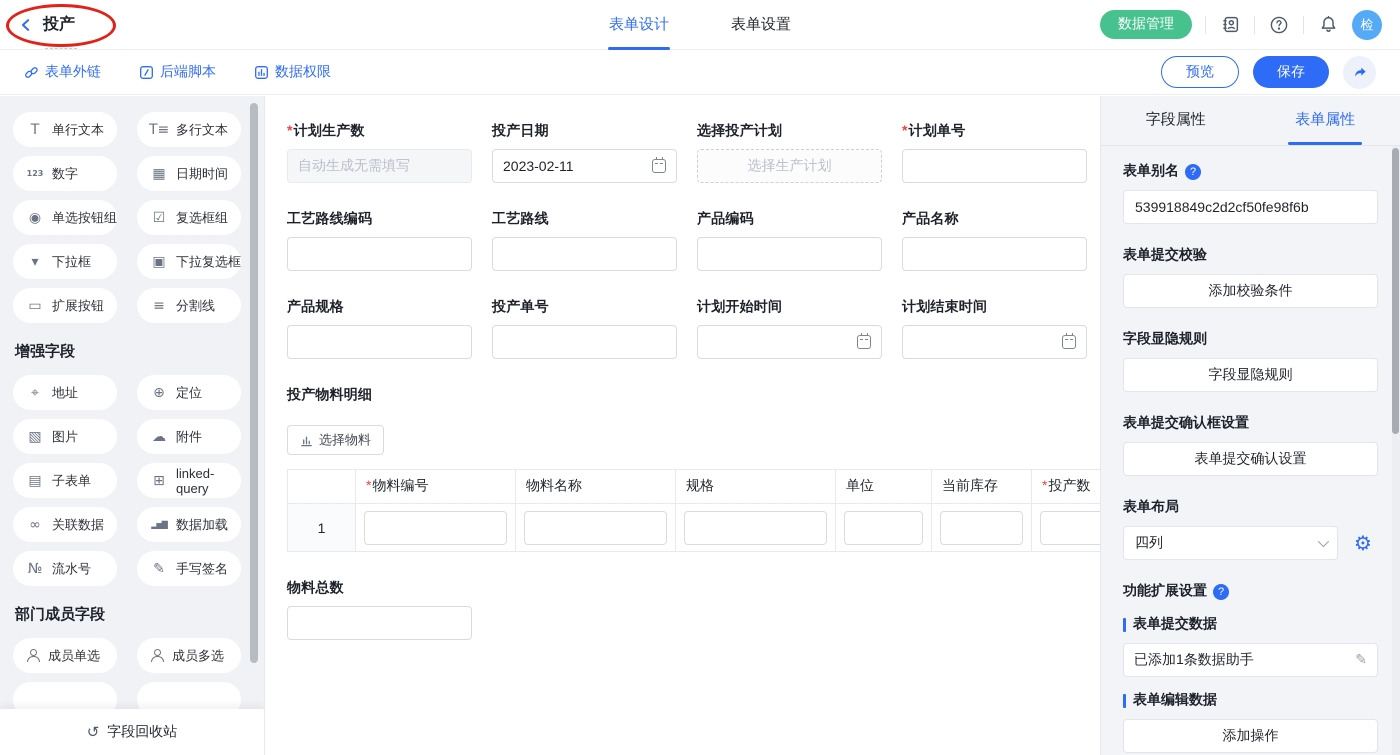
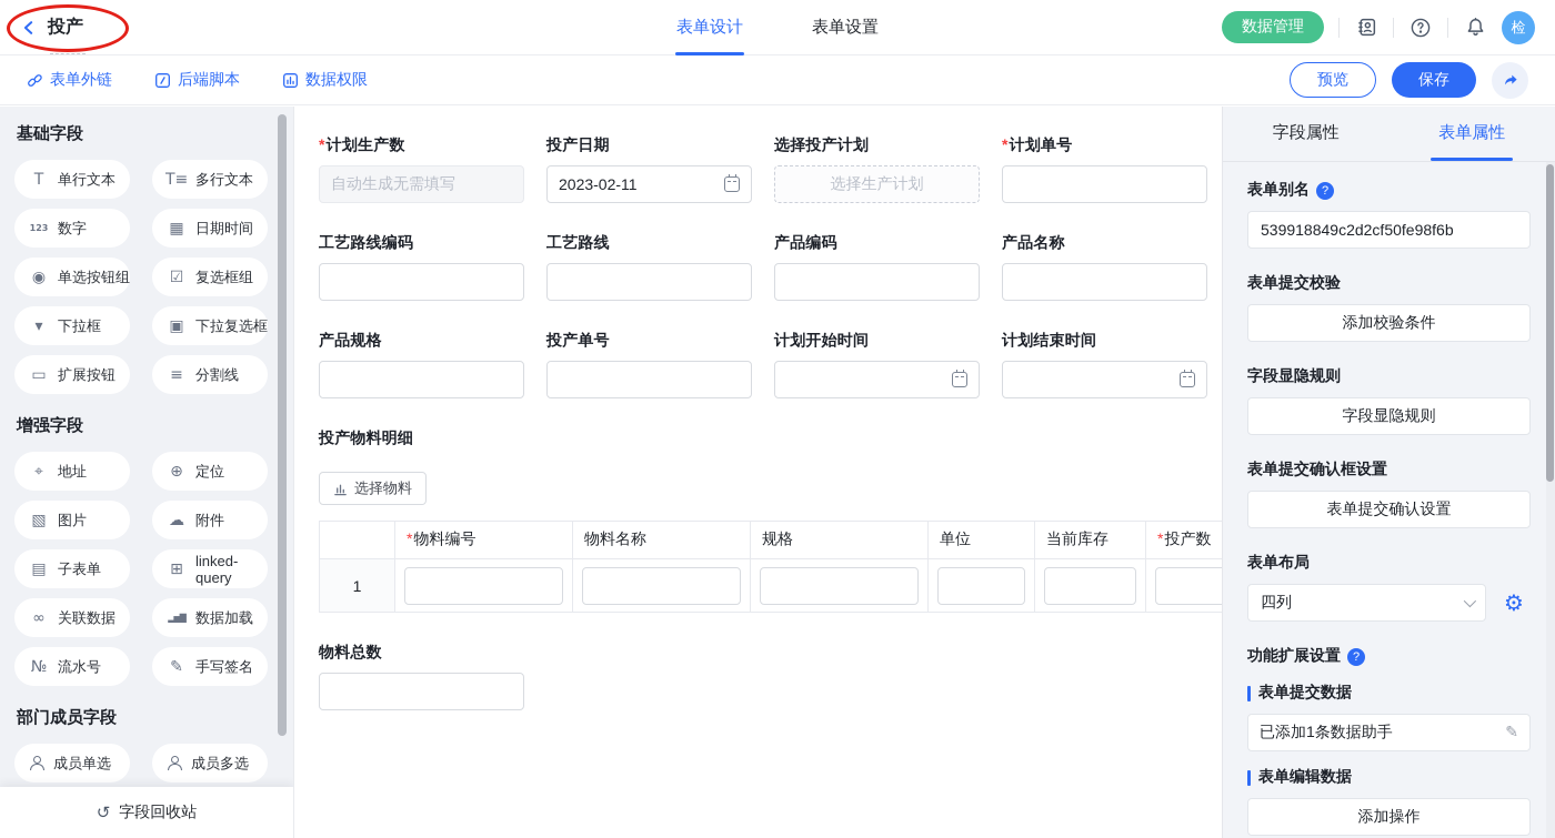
  投产
  表单设计
  表单设置
  数据管理
  检
  表单外链
  后端脚本
  数据权限
  预览
  保存
+ 基础字段
  T
  单行文本
  T≡
  多行文本
  123
  数字
  ▦
  日期时间
  ◉
  单选按钮组
  ☑
  复选框组
  ▾
  下拉框
  ▣
  下拉复选框
  ▭
  扩展按钮
  ≡
  分割线
  增强字段
  ⌖
  地址
  ⊕
  定位
  ▧
  图片
  ☁
  附件
  ▤
  子表单
  ⊞
  linked-query
  ∞
  关联数据
  ▂▅▇
  数据加载
  №
  流水号
  ✎
  手写签名
  部门成员字段
  成员单选
  成员多选
  ↺
  字段回收站
  计划生产数
  自动生成无需填写
  投产日期
  2023-02-11
  选择投产计划
  选择生产计划
  计划单号
  工艺路线编码
  工艺路线
  产品编码
  产品名称
  产品规格
  投产单号
  计划开始时间
  计划结束时间
  投产物料明细
  选择物料
  	物料编号	物料名称	规格	单位	当前库存	投产数
  1
  物料总数
  字段属性
  表单属性
  表单别名
  539918849c2d2cf50fe98f6b
  表单提交校验
  添加校验条件
  字段显隐规则
  字段显隐规则
  表单提交确认框设置
  表单提交确认设置
  表单布局
  四列
  ⚙
  功能扩展设置
  表单提交数据
  已添加1条数据助手
  ✎
  表单编辑数据
  添加操作
